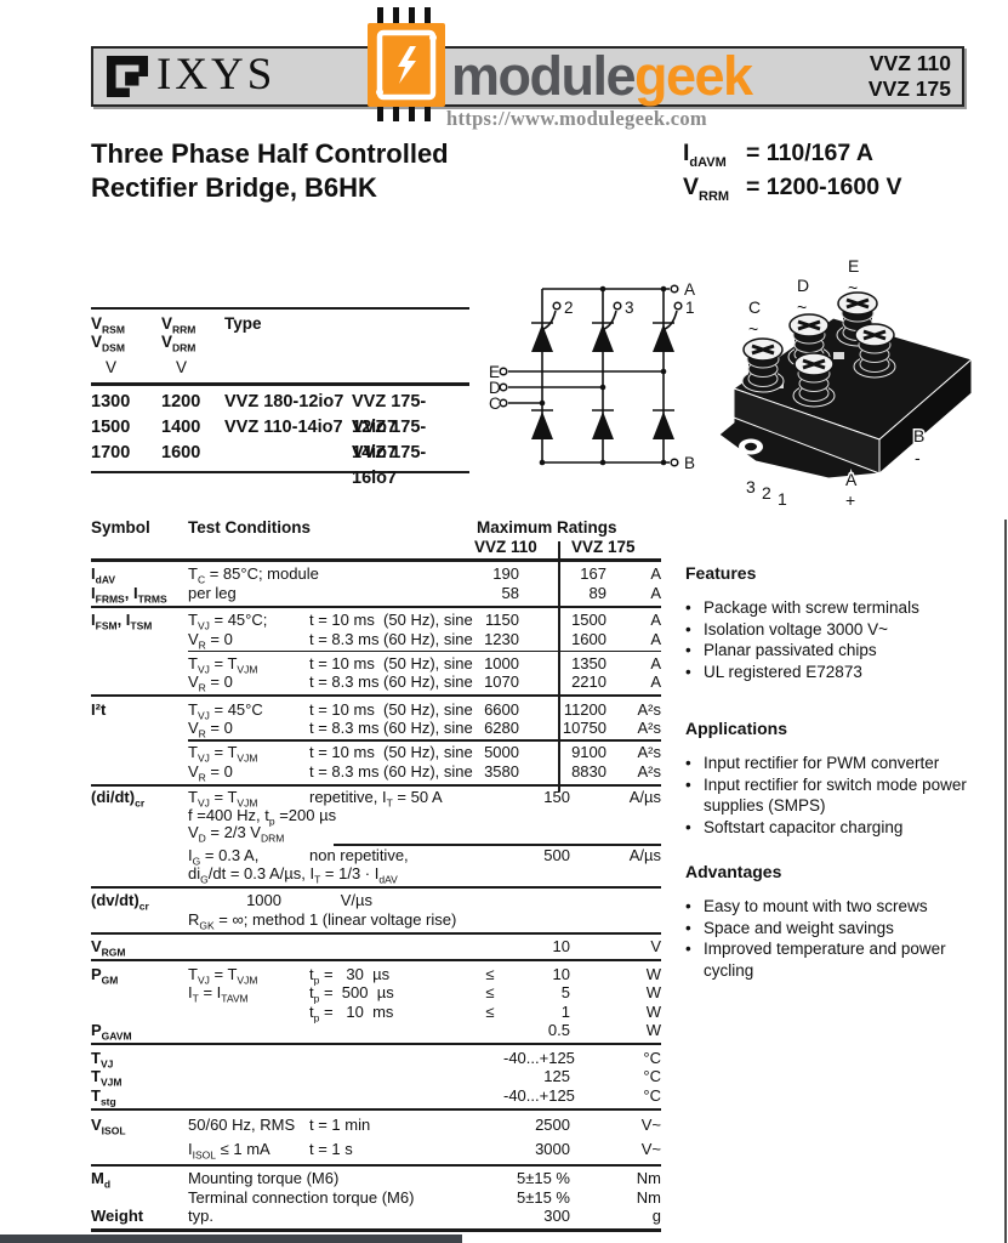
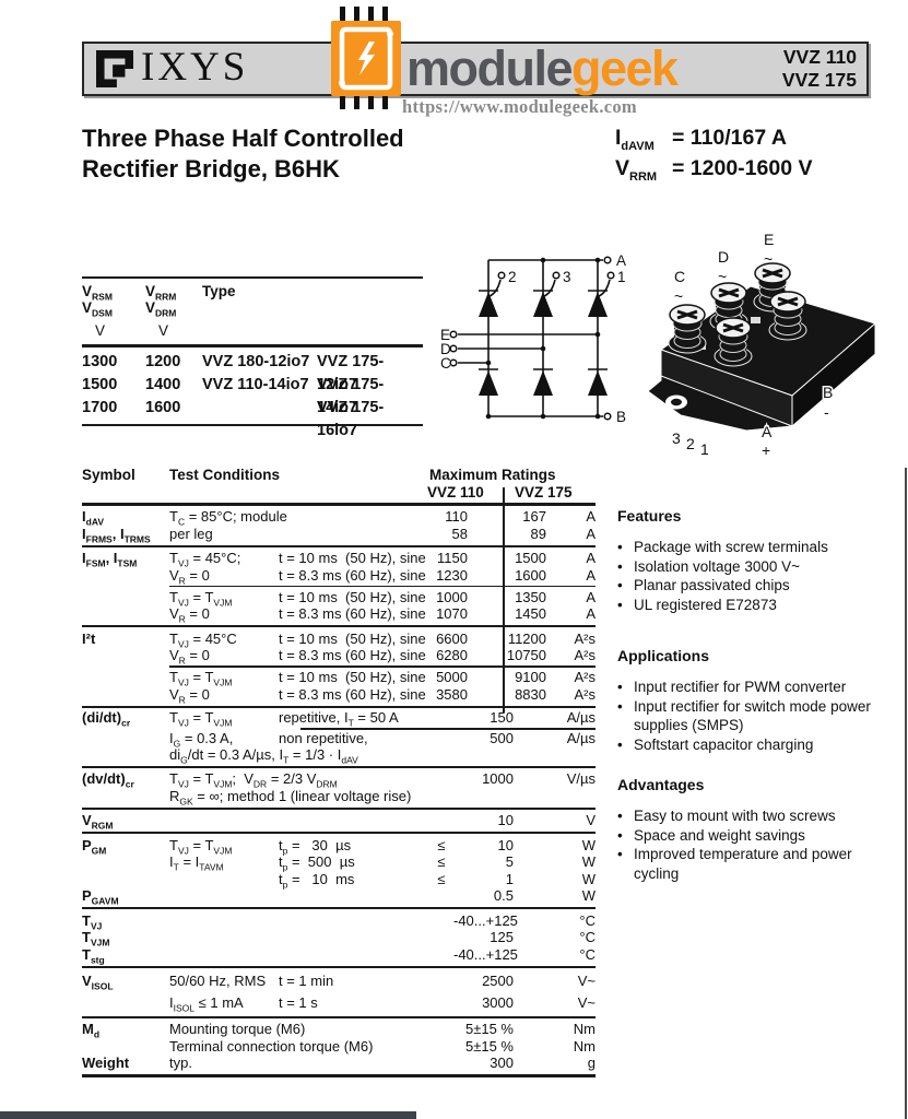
  IXYS
  VVZ 110
  VVZ 175
  modulegeek
  https://www.modulegeek.com
  Three Phase Half Controlled
  Rectifier Bridge, B6HK
  IdAVM
  = 110/167 A
  VRRM
  = 1200-1600 V
  VRSM
  VDSM
  V
  VRRM
  VDRM
  V
  Type
  1300
  1200
  VVZ 180-12io7
  VVZ 175-12io7
  1500
  1400
  VVZ 110-14io7
  VVZ 175-14io7
  1700
  1600
  VVZ 175-16io7
  A
  B
  E
  D
  C
  2
  3
  1
  C
  ~
  D
  ~
  E
  ~
  B
  -
  A
  +
  3
  2
  1
  Symbol
  Test Conditions
  Maximum Ratings
  VVZ 110
  VVZ 175
  IdAV
  TC = 85°C; module
- 190
+ 110
  167
  A
  IFRMS, ITRMS
  per leg
  58
  89
  A
  IFSM, ITSM
  TVJ = 45°C;
  t = 10 ms (50 Hz), sine
  1150
  1500
  A
  VR = 0
  t = 8.3 ms (60 Hz), sine
  1230
  1600
  A
  TVJ = TVJM
  t = 10 ms (50 Hz), sine
  1000
  1350
  A
  VR = 0
  t = 8.3 ms (60 Hz), sine
  1070
- 2210
+ 1450
  A
  I²t
  TVJ = 45°C
  t = 10 ms (50 Hz), sine
  6600
  11200
  A²s
  VR = 0
  t = 8.3 ms (60 Hz), sine
  6280
  10750
  A²s
  TVJ = TVJM
  t = 10 ms (50 Hz), sine
  5000
  9100
  A²s
  VR = 0
  t = 8.3 ms (60 Hz), sine
  3580
  8830
  A²s
  (di/dt)cr
  TVJ = TVJM
  repetitive, IT = 50 A
  150
  A/µs
- f =400 Hz, tp =200 µs
- VD = 2/3 VDRM
  IG = 0.3 A,
  non repetitive,
  500
  A/µs
  diG/dt = 0.3 A/µs, IT = 1/3 · IdAV
  (dv/dt)cr
+ TVJ = TVJM; VDR = 2/3 VDRM
  1000
  V/µs
  RGK = ∞; method 1 (linear voltage rise)
  VRGM
  10
  V
  PGM
  TVJ = TVJM
  tp = 30 µs
  ≤
  10
  W
  IT = ITAVM
  tp = 500 µs
  ≤
  5
  W
  tp = 10 ms
  ≤
  1
  W
  PGAVM
  0.5
  W
  TVJ
  -40...+12
  °C
  TVJM
  125
  °C
  Tstg
  -40...+12
  °C
  VISOL
  50/60 Hz, RMS
  t = 1 min
  2500
  V~
  IISOL ≤ 1 mA
  t = 1 s
  3000
  V~
  Md
  Mounting torque (M6)
  5±15 %
  Nm
  Terminal connection torque (M6)
  5±15 %
  Nm
  Weight
  typ.
  300
  g
  Features
  •
  Package with screw terminals
  •
  Isolation voltage 3000 V~
  •
  Planar passivated chips
  •
  UL registered E72873
  Applications
  •
  Input rectifier for PWM converter
  •
  Input rectifier for switch mode power supplies (SMPS)
  •
  Softstart capacitor charging
  Advantages
  •
  Easy to mount with two screws
  •
  Space and weight savings
  •
  Improved temperature and power cycling
